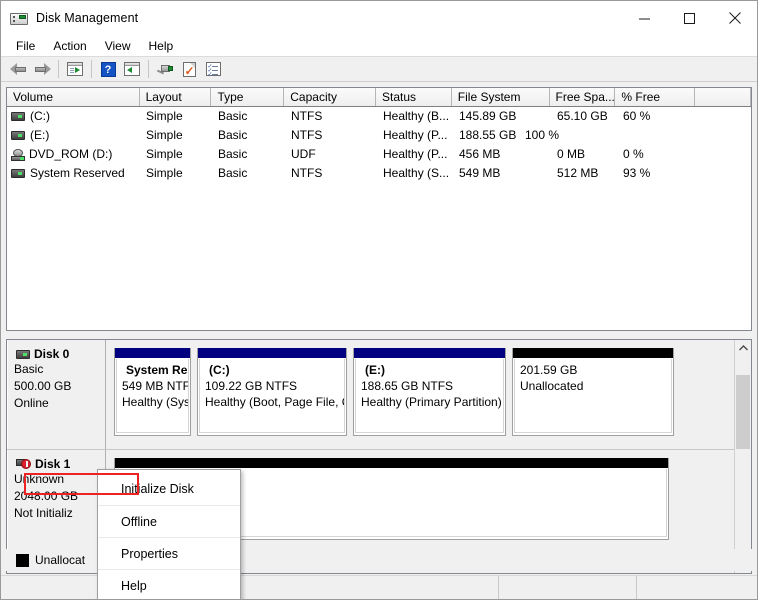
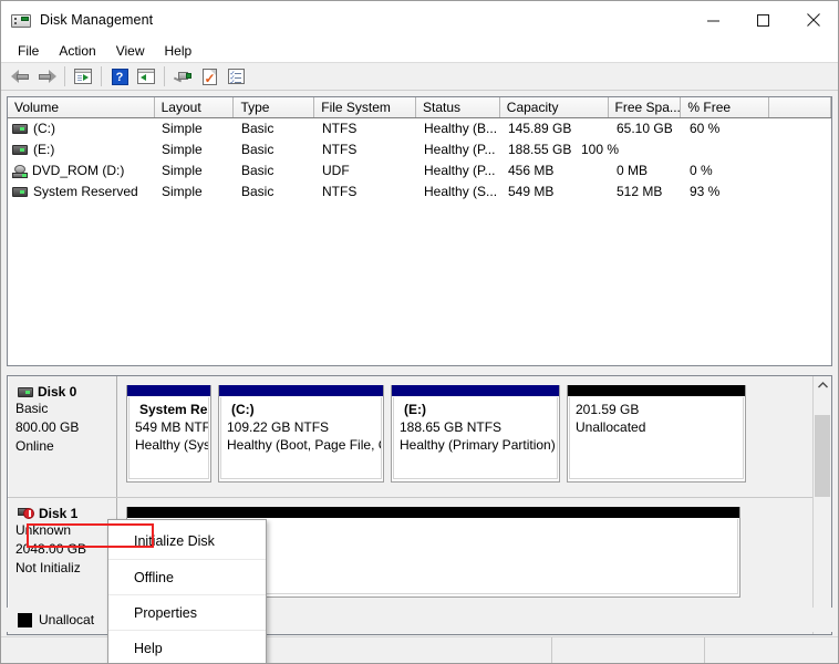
  Disk Management
  File
  Action
  View
  Help
  ?
  ✓
  Volume
  Layout
  Type
- Capacity
+ File System
  Status
- File System
+ Capacity
  Free Spa...
  % Free
  (C:)
  Simple
  Basic
  NTFS
  Healthy (B...
  145.89 GB
  65.10 GB
  60 %
  (E:)
  Simple
  Basic
  NTFS
  Healthy (P...
  188.55 GB
  100 %
  DVD_ROM (D:)
  Simple
  Basic
  UDF
  Healthy (P...
  456 MB
  0 MB
  0 %
  System Reserved
  Simple
  Basic
  NTFS
  Healthy (S...
  549 MB
  512 MB
  93 %
  Disk 0
  Basic
- 500.00 GB
+ 800.00 GB
  Online
  System Re
  549 MB NTF
  Healthy (Sys
  (C:)
  109.22 GB NTFS
  Healthy (Boot, Page File,
  (E:)
  188.65 GB NTFS
  Healthy (Primary Partition)
  201.59 GB
  Unallocated
  Disk 1
  Unknown
  2048.00 GB
  Not Initializ
  Unallocat
  Initialize Disk
  Offline
  Properties
  Help
